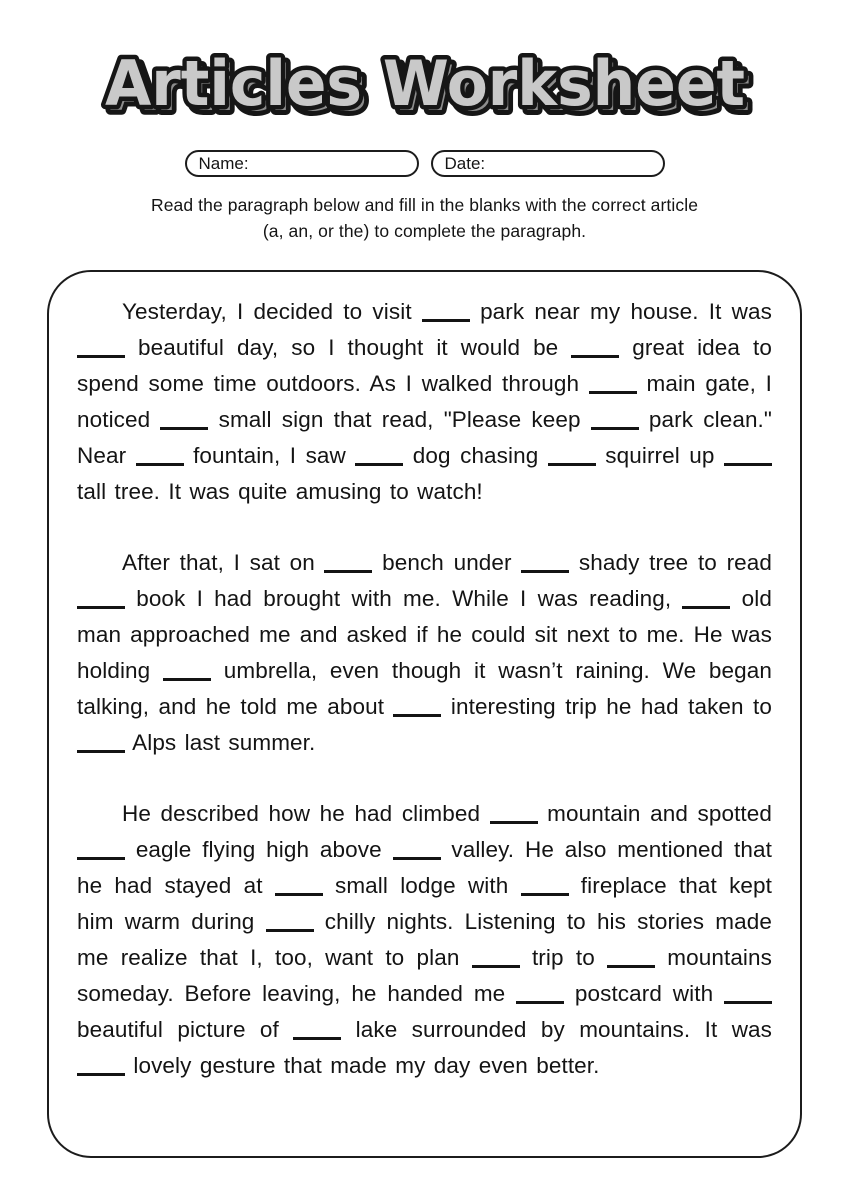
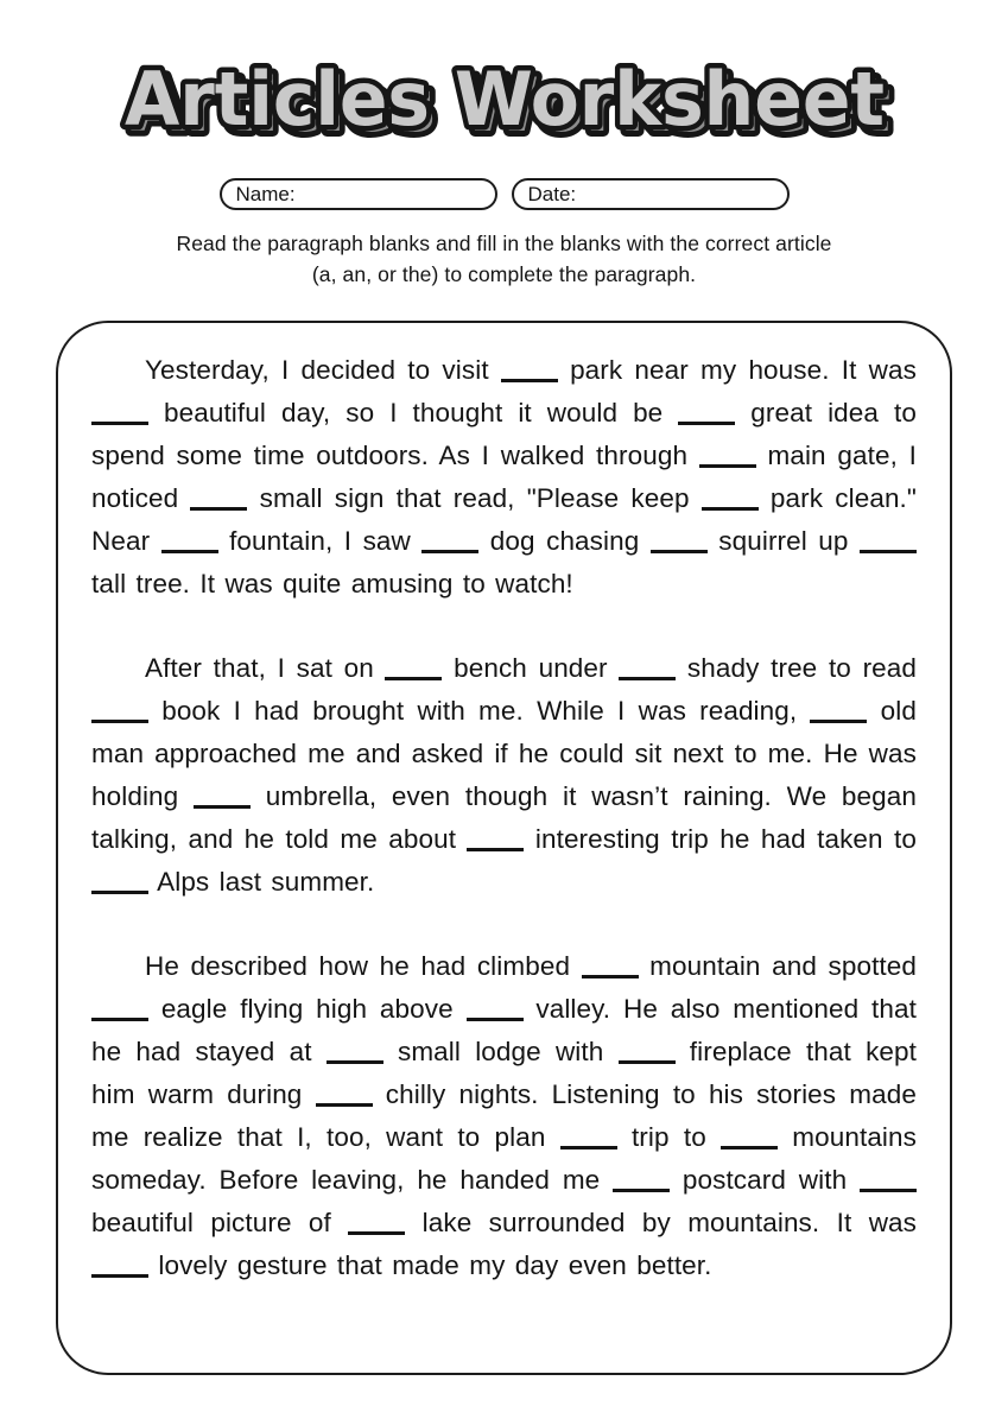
  Articles Worksheet
  Name:
  Date:
- Read the paragraph below and fill in the blanks with the correct article
+ Read the paragraph blanks and fill in the blanks with the correct article
  (a, an, or the) to complete the paragraph.
  Yesterday, I decided to visit park near my house. It was beautiful day, so I thought it would be great idea to spend some time outdoors. As I walked through main gate, I noticed small sign that read, "Please keep park clean." Near fountain, I saw dog chasing squirrel up tall tree. It was quite amusing to watch!
  After that, I sat on bench under shady tree to read book I had brought with me. While I was reading, old man approached me and asked if he could sit next to me. He was holding umbrella, even though it wasn’t raining. We began talking, and he told me about interesting trip he had taken to Alps last summer.
  He described how he had climbed mountain and spotted eagle flying high above valley. He also mentioned that he had stayed at small lodge with fireplace that kept him warm during chilly nights. Listening to his stories made me realize that I, too, want to plan trip to mountains someday. Before leaving, he handed me postcard with beautiful picture of lake surrounded by mountains. It was lovely gesture that made my day even better.
